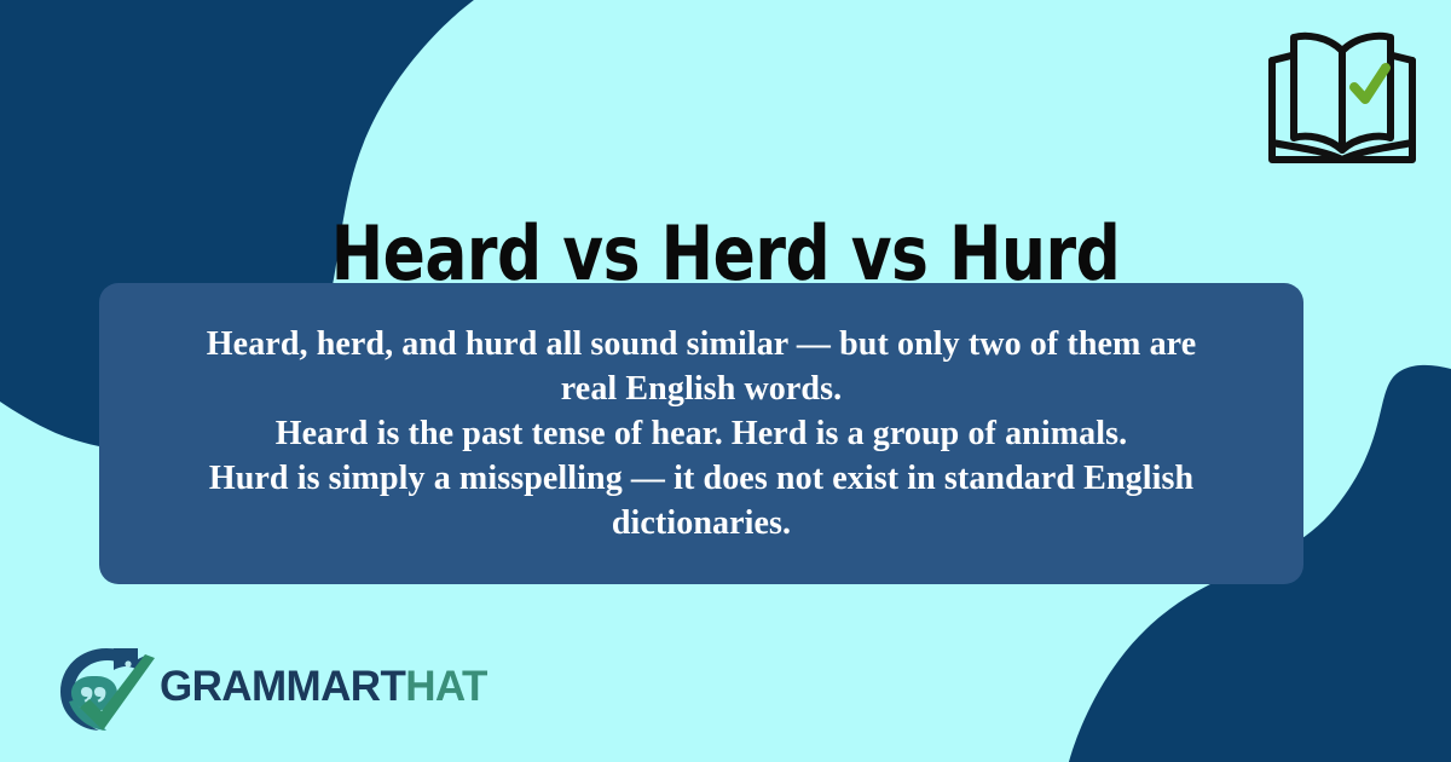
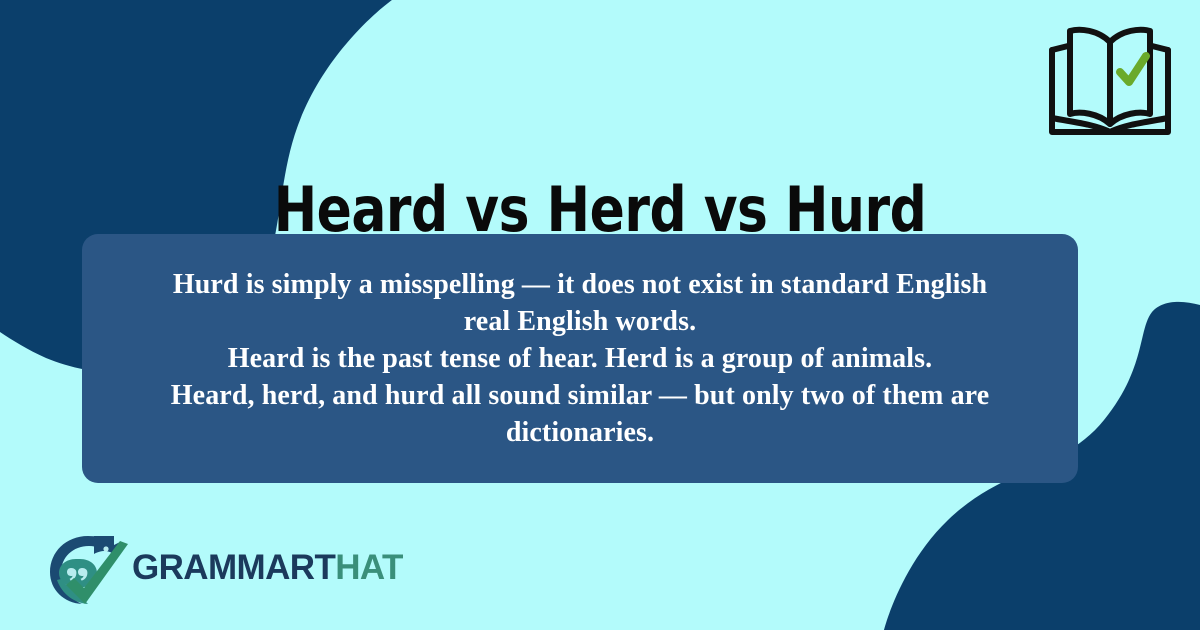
  Heard vs Herd vs Hurd
- Heard, herd, and hurd all sound similar — but only two of them are
+ Hurd is simply a misspelling — it does not exist in standard English
  real English words.
  Heard is the past tense of hear. Herd is a group of animals.
- Hurd is simply a misspelling — it does not exist in standard English
+ Heard, herd, and hurd all sound similar — but only two of them are
  dictionaries.
  GRAMMARTHAT
